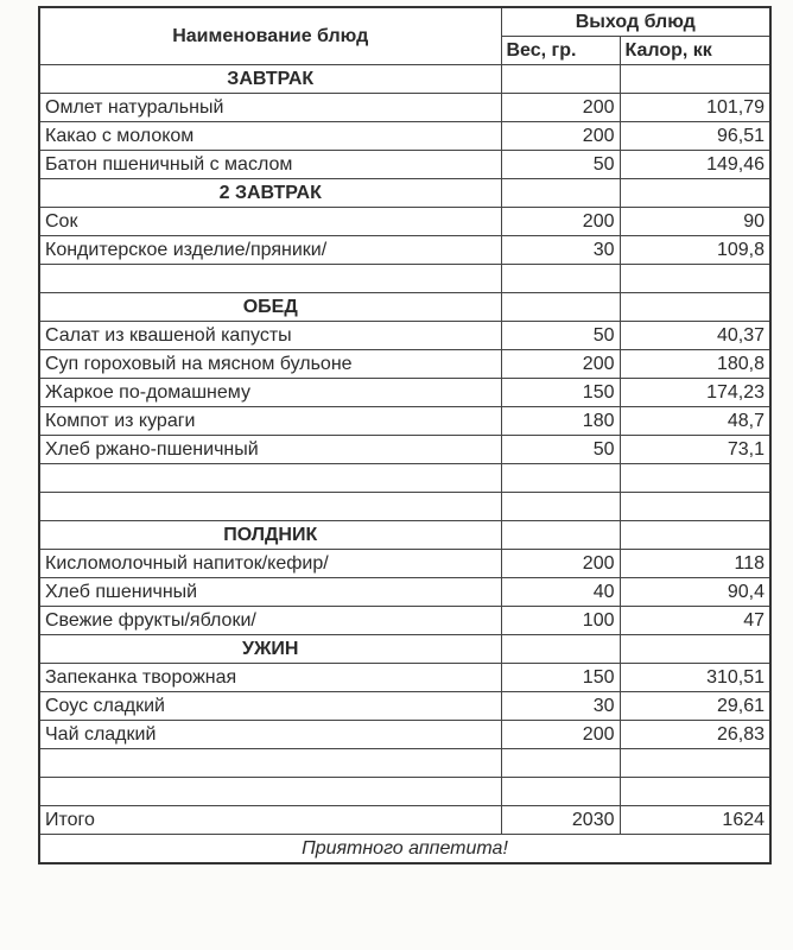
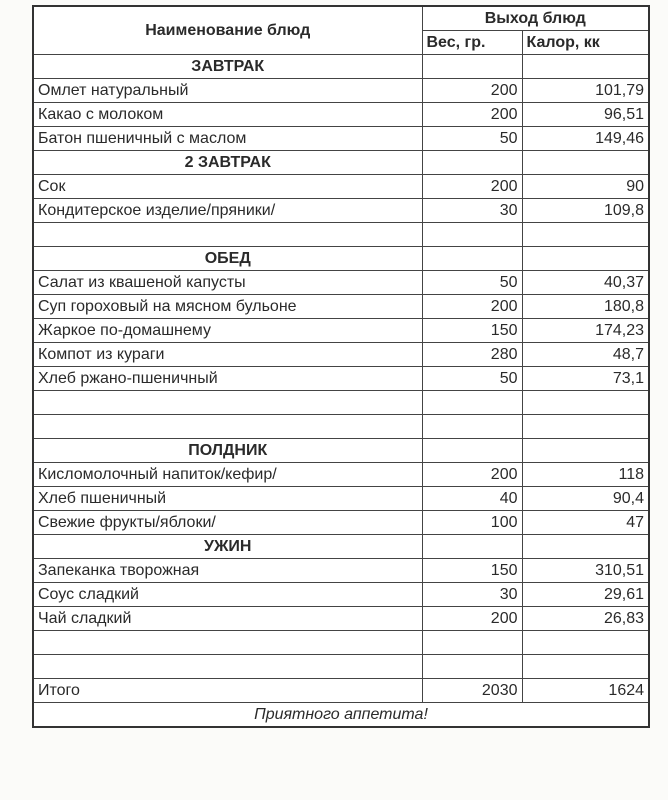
  Наименование блюд	Выход блюд
  Вес, гр.	Калор, кк
  ЗАВТРАК
  Омлет натуральный	200	101,79
  Какао с молоком	200	96,51
  Батон пшеничный с маслом	50	149,46
  2 ЗАВТРАК
  Сок	200	90
  Кондитерское изделие/пряники/	30	109,8
  ОБЕД
  Салат из квашеной капусты	50	40,37
  Суп гороховый на мясном бульоне	200	180,8
  Жаркое по-домашнему	150	174,23
- Компот из кураги	180	48,7
+ Компот из кураги	280	48,7
  Хлеб ржано-пшеничный	50	73,1
  ПОЛДНИК
  Кисломолочный напиток/кефир/	200	118
  Хлеб пшеничный	40	90,4
  Свежие фрукты/яблоки/	100	47
  УЖИН
  Запеканка творожная	150	310,51
  Соус сладкий	30	29,61
  Чай сладкий	200	26,83
  Итого	2030	1624
  Приятного аппетита!
